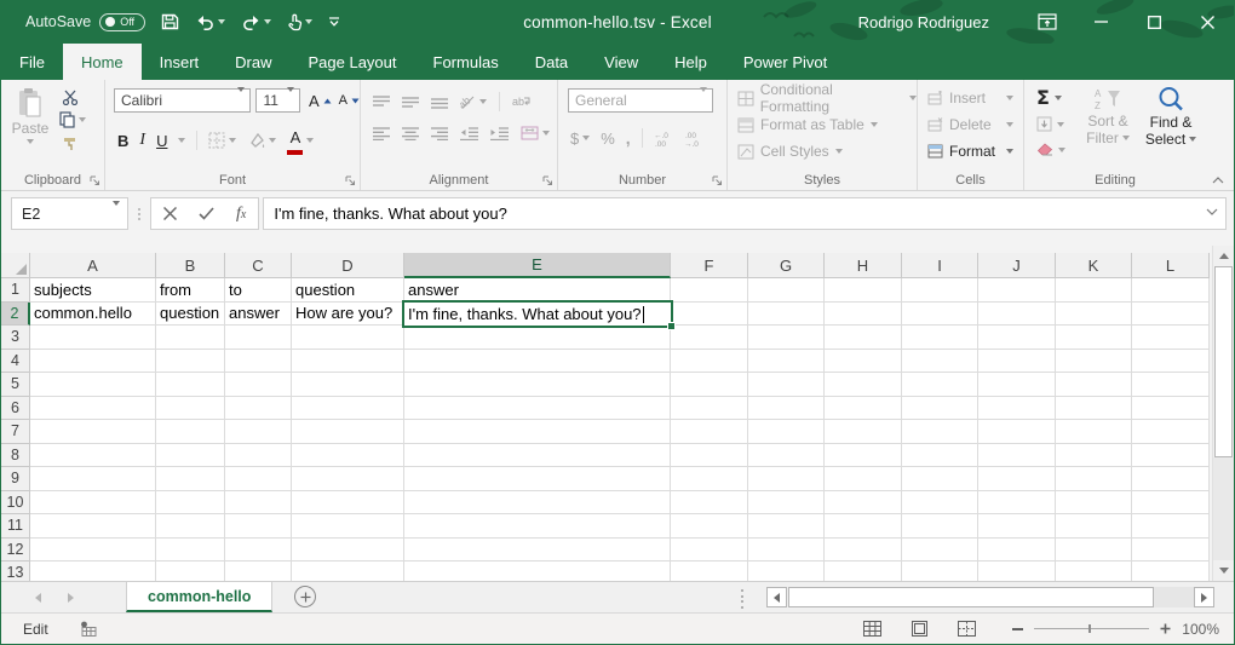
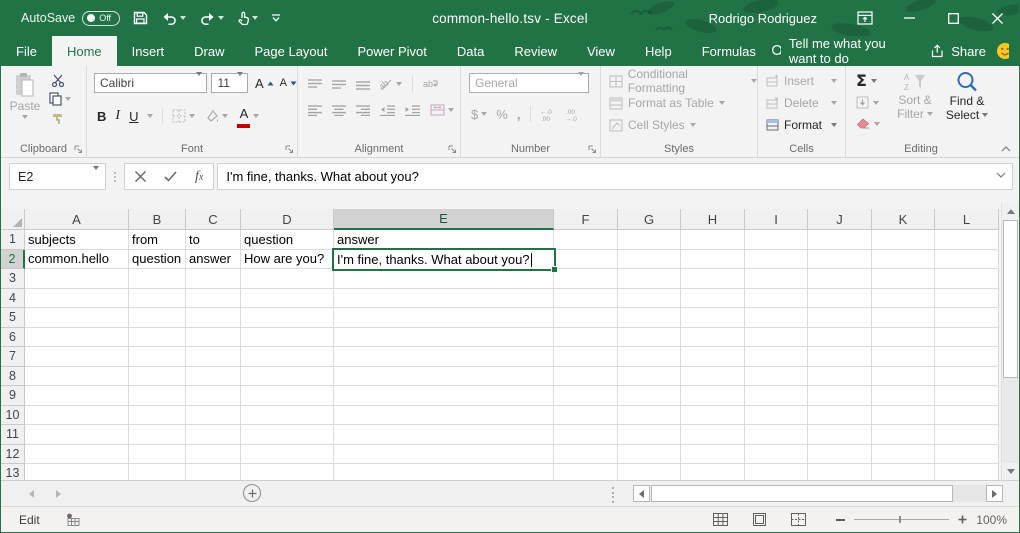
  AutoSave
  Off
  common-hello.tsv - Excel
  Rodrigo Rodriguez
  File
  Home
  Insert
  Draw
  Page Layout
- Formulas
+ Power Pivot
  Data
+ Review
  View
  Help
- Power Pivot
+ Formulas
+ Tell me what you want to do
+ Share
  Paste
  Clipboard
  Calibri
  11
  A
  A
  B
  I
  U
  A
  Font
  ab
  Alignment
  General
  $
  %
  ,
  Number
  Conditional Formatting
  Format as Table
  Cell Styles
  Styles
  Insert
  Delete
  Format
  Cells
  Σ
  A
  Z
  Sort &
  Filter
  Find &
  Select
  Editing
  E2
  fx
  I'm fine, thanks. What about you?
  A
  B
  C
  D
  E
  F
  G
  H
  I
  J
  K
  L
  1
  subjects
  from
  to
  question
  answer
  2
  common.hello
  question
  answer
  How are you?
  3
  4
  5
  6
  7
  8
  9
  10
  11
  12
  13
  I'm fine, thanks. What about you?
- common-hello
  Edit
  100%
